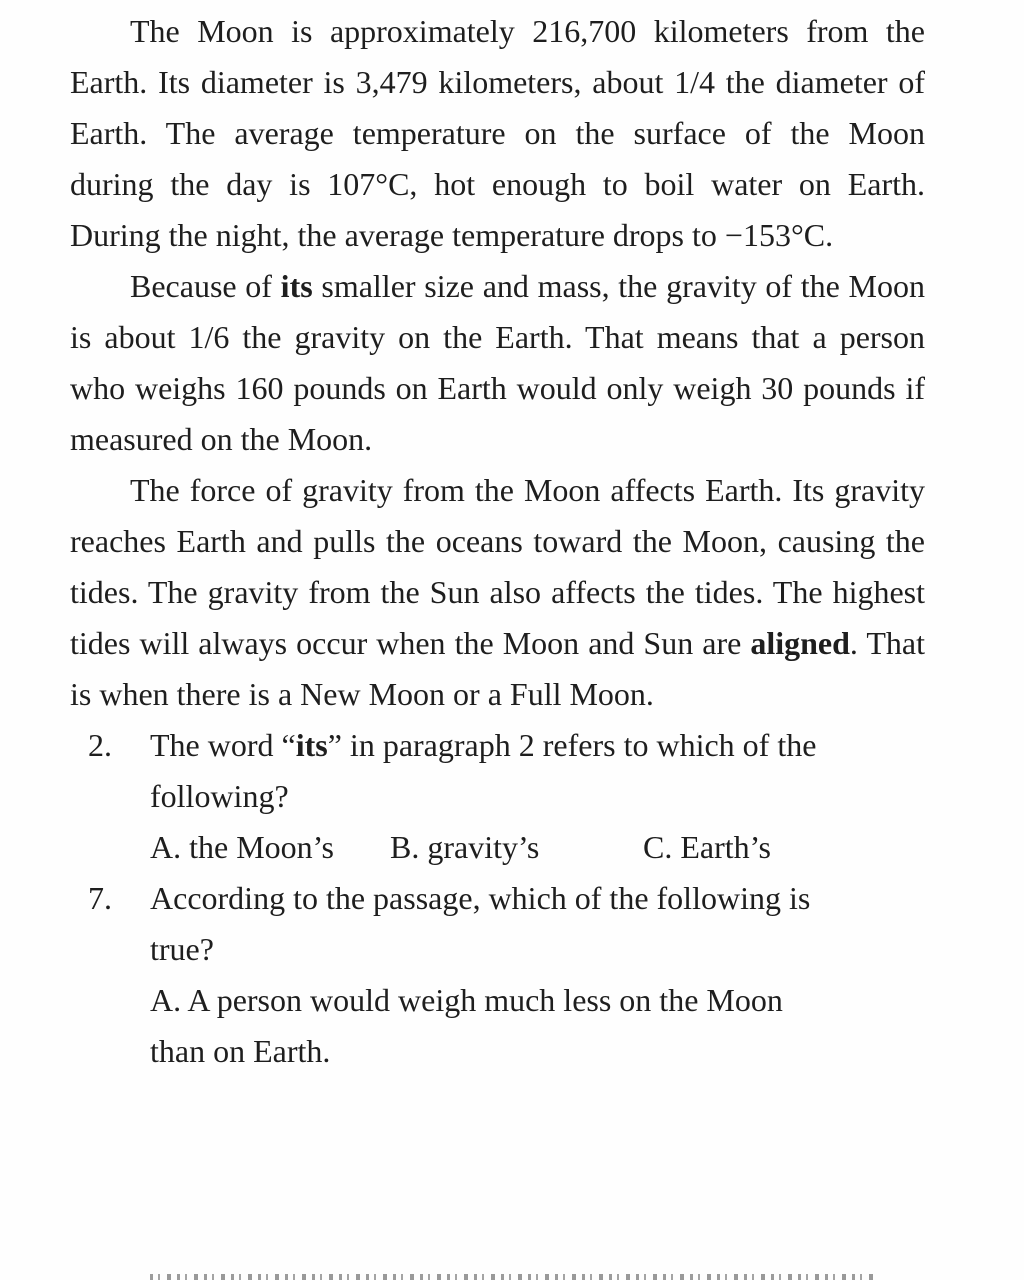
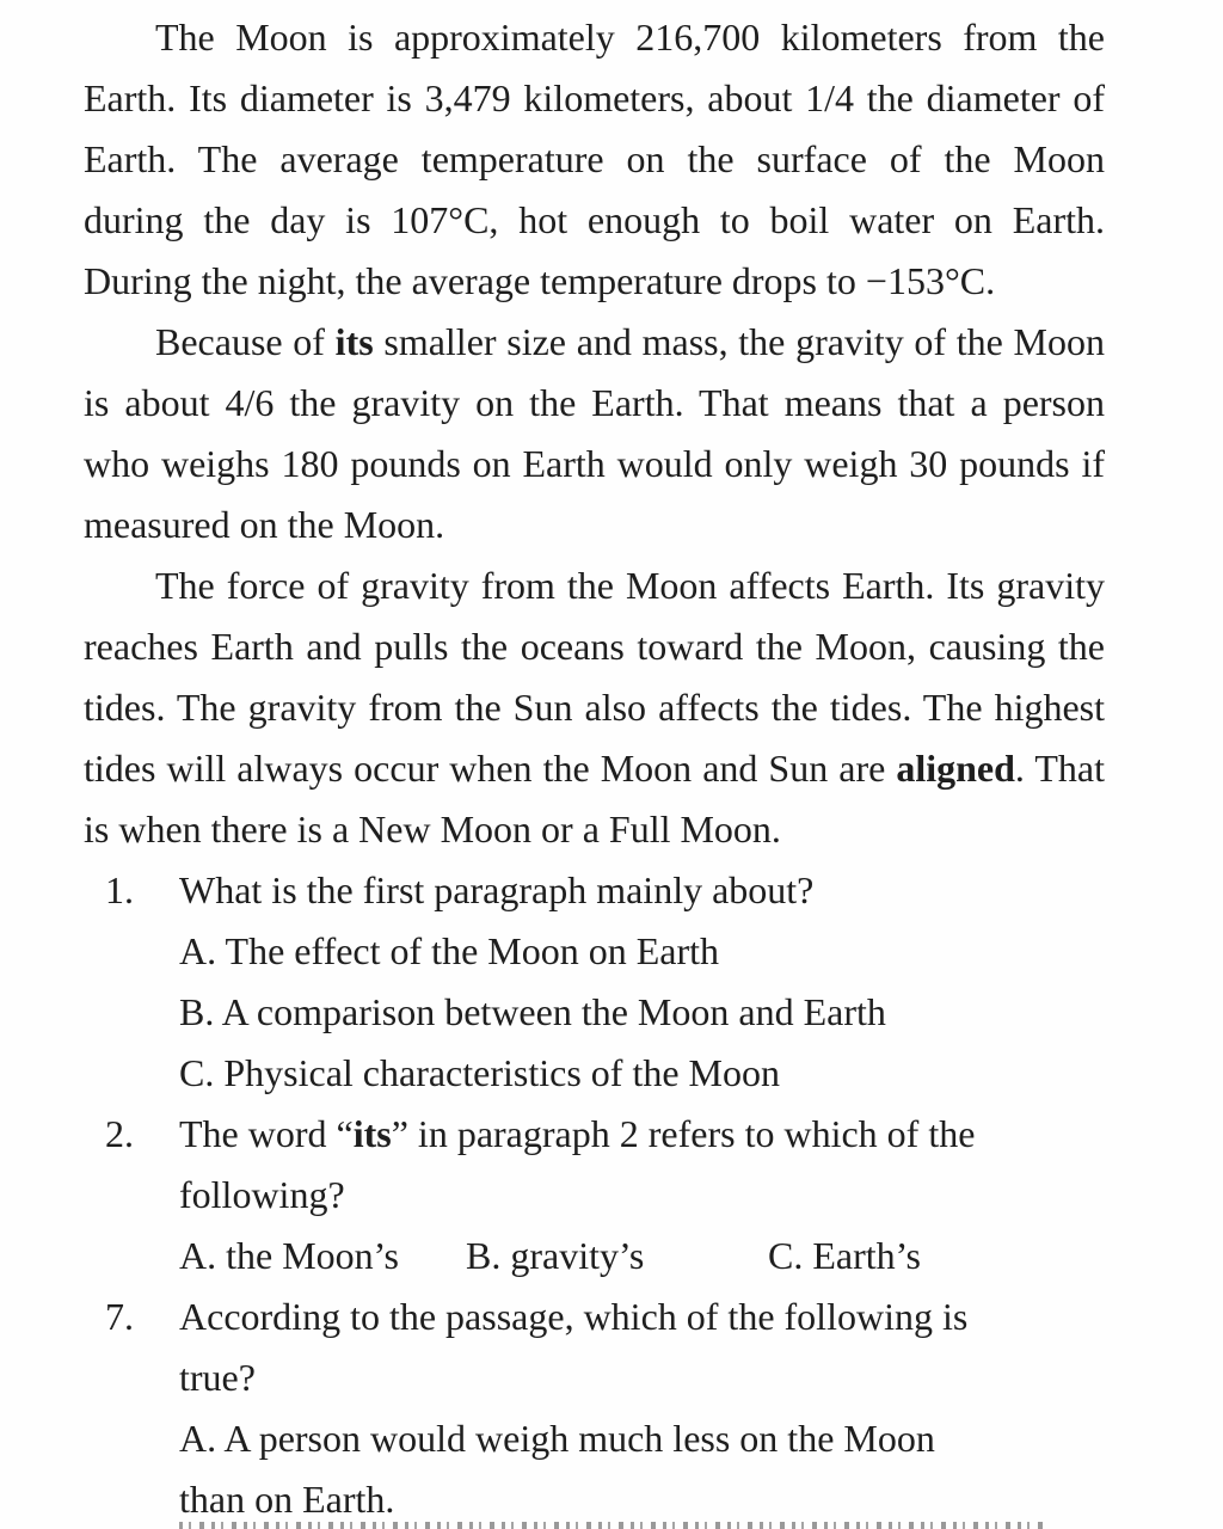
  The Moon is approximately 216,700 kilometers from the
  Earth. Its diameter is 3,479 kilometers, about 1/4 the diameter of
  Earth. The average temperature on the surface of the Moon
  during the day is 107°C, hot enough to boil water on Earth.
  During the night, the average temperature drops to −153°C.
  Because of its smaller size and mass, the gravity of the Moon
- is about 1/6 the gravity on the Earth. That means that a person
+ is about 4/6 the gravity on the Earth. That means that a person
- who weighs 160 pounds on Earth would only weigh 30 pounds if
+ who weighs 180 pounds on Earth would only weigh 30 pounds if
  measured on the Moon.
  The force of gravity from the Moon affects Earth. Its gravity
  reaches Earth and pulls the oceans toward the Moon, causing the
  tides. The gravity from the Sun also affects the tides. The highest
  tides will always occur when the Moon and Sun are aligned. That
  is when there is a New Moon or a Full Moon.
+ 1.
+ What is the first paragraph mainly about?
+ A. The effect of the Moon on Earth
+ B. A comparison between the Moon and Earth
+ C. Physical characteristics of the Moon
  2.
  The word “its” in paragraph 2 refers to which of the
  following?
  A. the Moon’s B. gravity’s C. Earth’s
  7.
  According to the passage, which of the following is
  true?
  A. A person would weigh much less on the Moon
  than on Earth.
